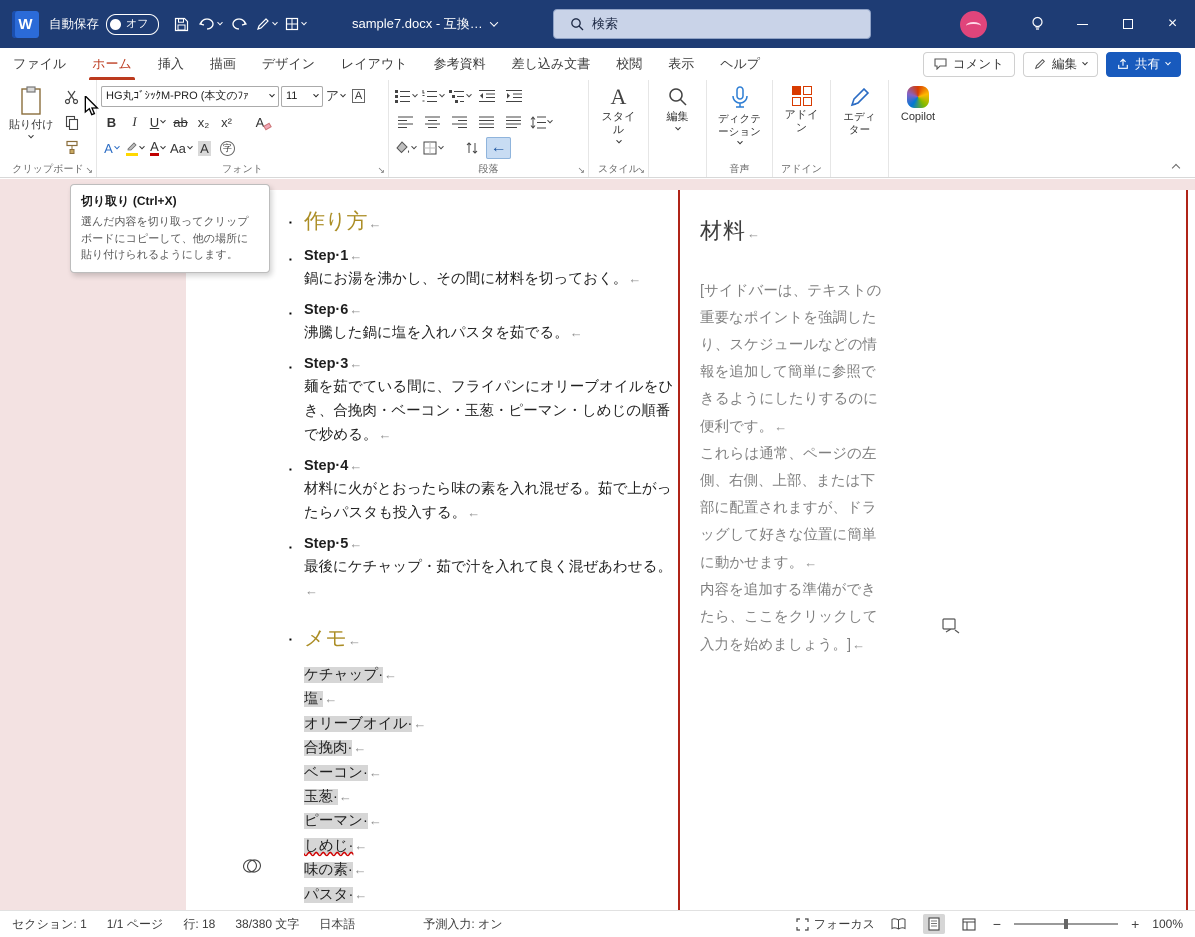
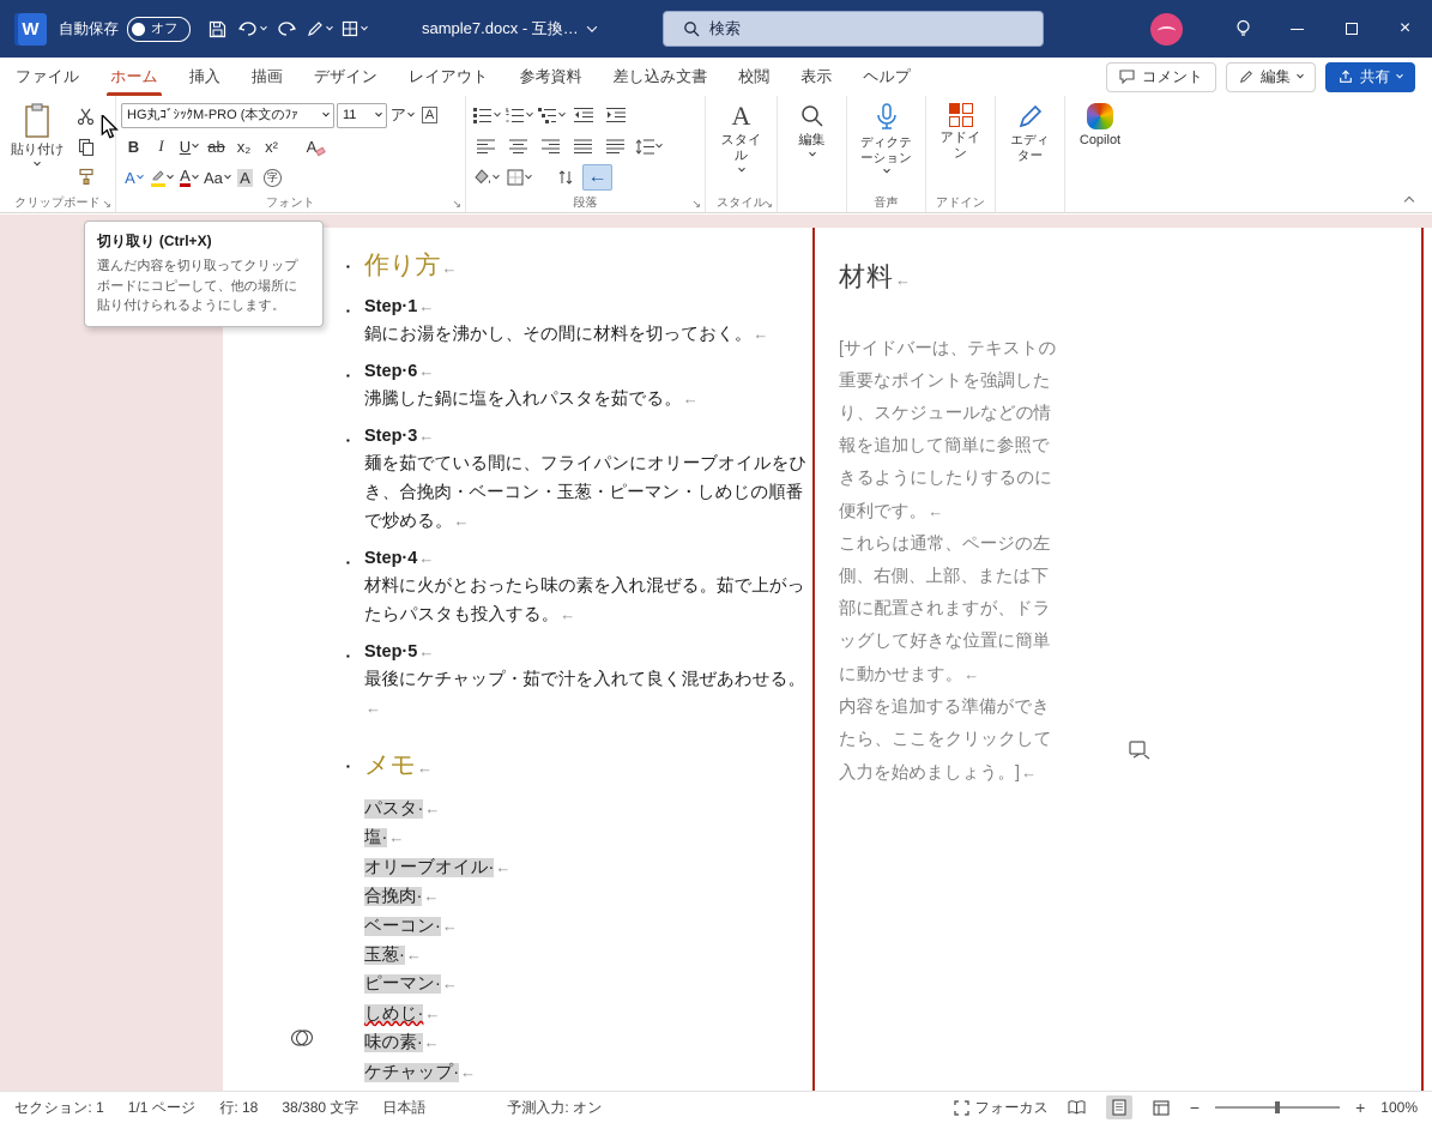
  W
  自動保存
  オフ
  sample7.docx - 互換…
  検索
  ×
  ファイル
  ホーム
  挿入
  描画
  デザイン
  レイアウト
  参考資料
  差し込み文書
  校閲
  表示
  ヘルプ
  コメント
  編集
  共有
  貼り付け
  クリップボード
  ↘
  HG丸ｺﾞｼｯｸM-PRO (本文のﾌｧ
  11
  ア
  A
  B
  I
  U
  ab
  x₂
  x²
  A
  A
  A
  Aa
  A
  字
  フォント
  ↘
  ←
  段落
  ↘
  A
  スタイル
  スタイル
  ↘
  編集
  ディクテーション
  音声
  アドイン
  アドイン
  エディター
  Copilot
  切り取り (Ctrl+X)
  選んだ内容を切り取ってクリップボードにコピーして、他の場所に貼り付けられるようにします。
  ▪
  作り方←
  ▪
  Step·1←
  鍋にお湯を沸かし、その間に材料を切っておく。←
  ▪
  Step·6←
  沸騰した鍋に塩を入れパスタを茹でる。←
  ▪
  Step·3←
  麺を茹でている間に、フライパンにオリーブオイルをひき、合挽肉・ベーコン・玉葱・ピーマン・しめじの順番で炒める。←
  ▪
  Step·4←
  材料に火がとおったら味の素を入れ混ぜる。茹で上がったらパスタも投入する。←
  ▪
  Step·5←
  最後にケチャップ・茹で汁を入れて良く混ぜあわせる。←
  ▪
  メモ←
- ケチャップ·←
+ パスタ·←
  塩·←
  オリーブオイル·←
  合挽肉·←
  ベーコン·←
  玉葱·←
  ピーマン·←
  しめじ·←
  味の素·←
- パスタ·←
+ ケチャップ·←
  材料←
  [サイドバーは、テキストの重要なポイントを強調したり、スケジュールなどの情報を追加して簡単に参照できるようにしたりするのに便利です。←
  これらは通常、ページの左側、右側、上部、または下部に配置されますが、ドラッグして好きな位置に簡単に動かせます。←
  内容を追加する準備ができたら、ここをクリックして入力を始めましょう。]←
  セクション: 1
  1/1 ページ
  行: 18
  38/380 文字
  日本語
  予測入力: オン
  フォーカス
  −
  +
  100%
